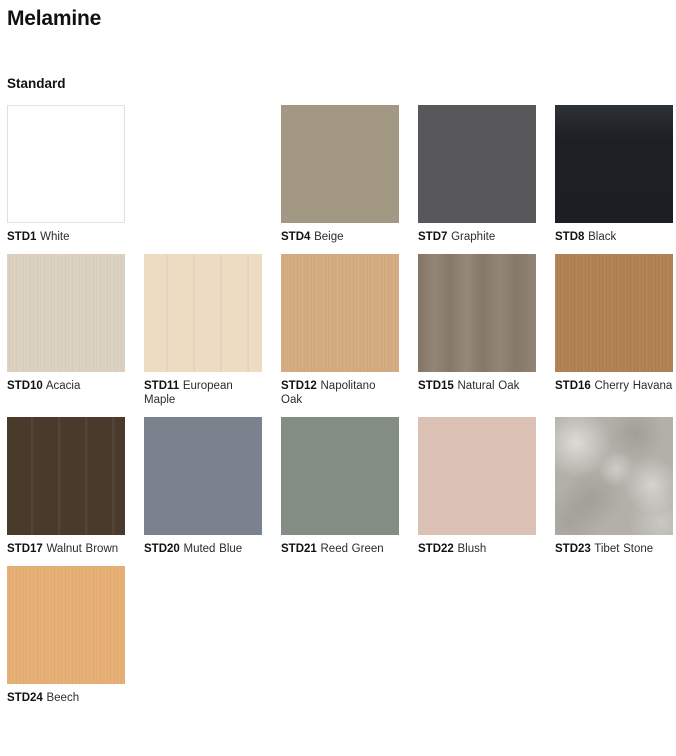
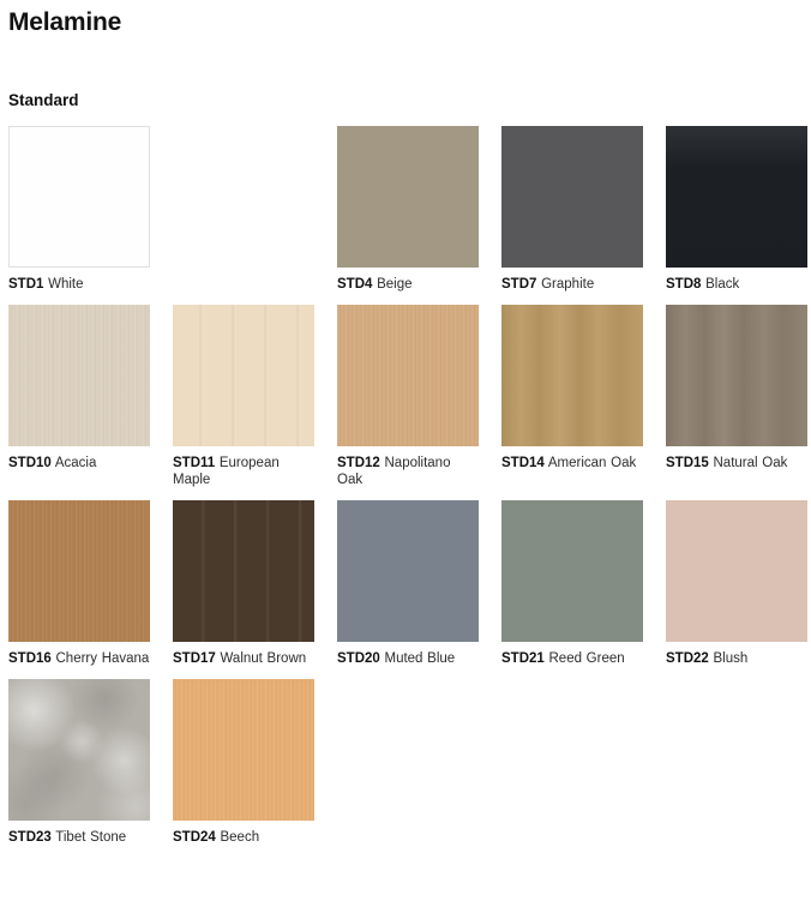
  Melamine
  Standard
  STD1 White
  STD4 Beige
  STD7 Graphite
  STD8 Black
  STD10 Acacia
  STD11 European Maple
  STD12 Napolitano Oak
+ STD14 American Oak
  STD15 Natural Oak
  STD16 Cherry Havana
  STD17 Walnut Brown
  STD20 Muted Blue
  STD21 Reed Green
  STD22 Blush
  STD23 Tibet Stone
  STD24 Beech
